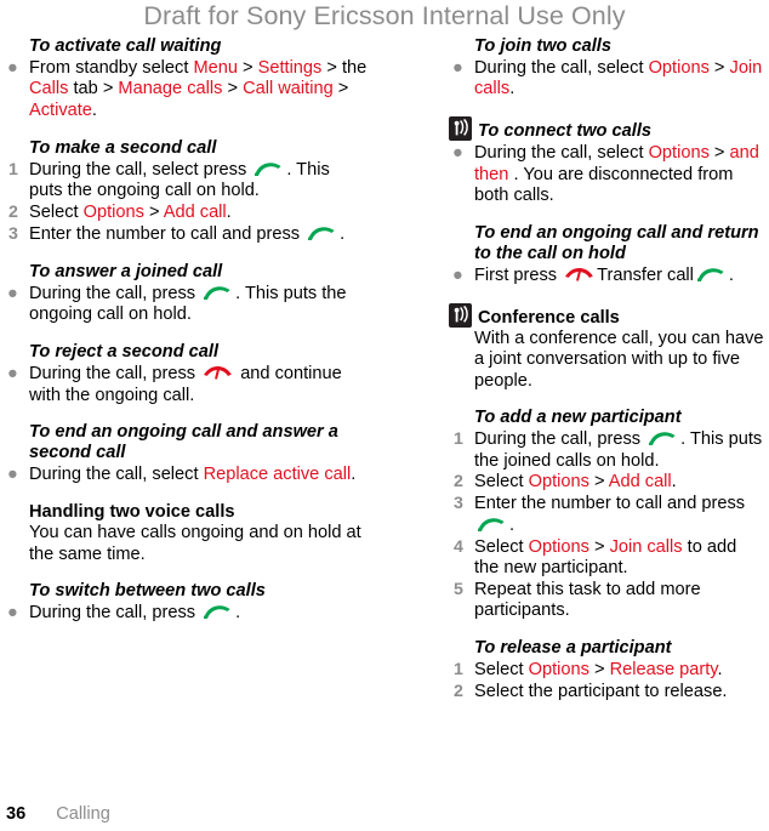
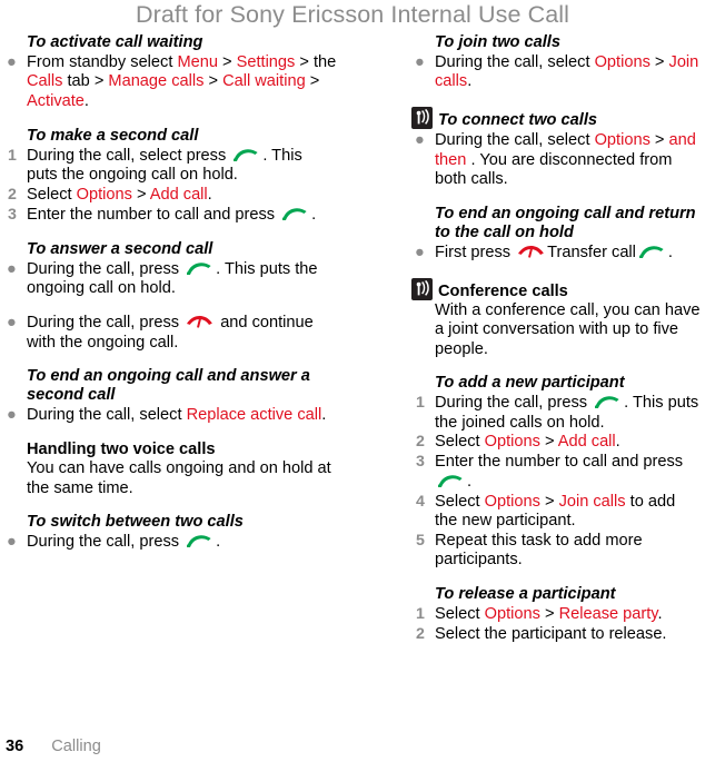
- Draft for Sony Ericsson Internal Use Only
+ Draft for Sony Ericsson Internal Use Call
  To activate call waiting
  ●
  From standby select Menu > Settings > the Calls tab > Manage calls > Call waiting > Activate.
  To make a second call
  1
  During the call, select press . This puts the ongoing call on hold.
  2
  Select Options > Add call.
  3
  Enter the number to call and press .
- To answer a joined call
+ To answer a second call
  ●
  During the call, press . This puts the ongoing call on hold.
- To reject a second call
  ●
  During the call, press and continue with the ongoing call.
  To end an ongoing call and answer a second call
  ●
  During the call, select Replace active call.
  Handling two voice calls
  You can have calls ongoing and on hold at the same time.
  To switch between two calls
  ●
  During the call, press .
  To join two calls
  ●
  During the call, select Options > Join calls.
  To connect two calls
  ●
  During the call, select Options > and then . You are disconnected from both calls.
  To end an ongoing call and return to the call on hold
  ●
  First press Transfer call .
  Conference calls
  With a conference call, you can have a joint conversation with up to five people.
  To add a new participant
  1
  During the call, press . This puts the joined calls on hold.
  2
  Select Options > Add call.
  3
  Enter the number to call and press .
  4
  Select Options > Join calls to add the new participant.
  5
  Repeat this task to add more participants.
  To release a participant
  1
  Select Options > Release party.
  2
  Select the participant to release.
  36 Calling
